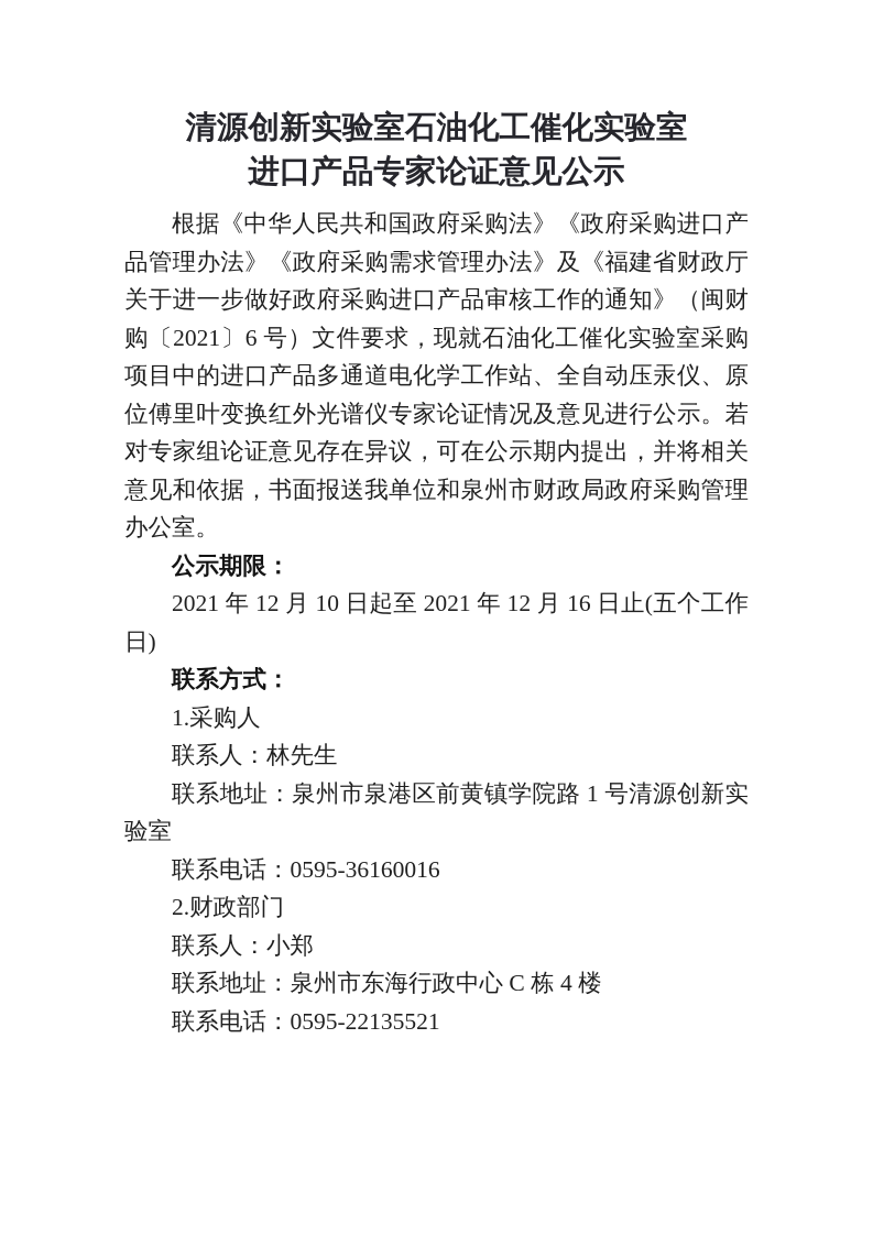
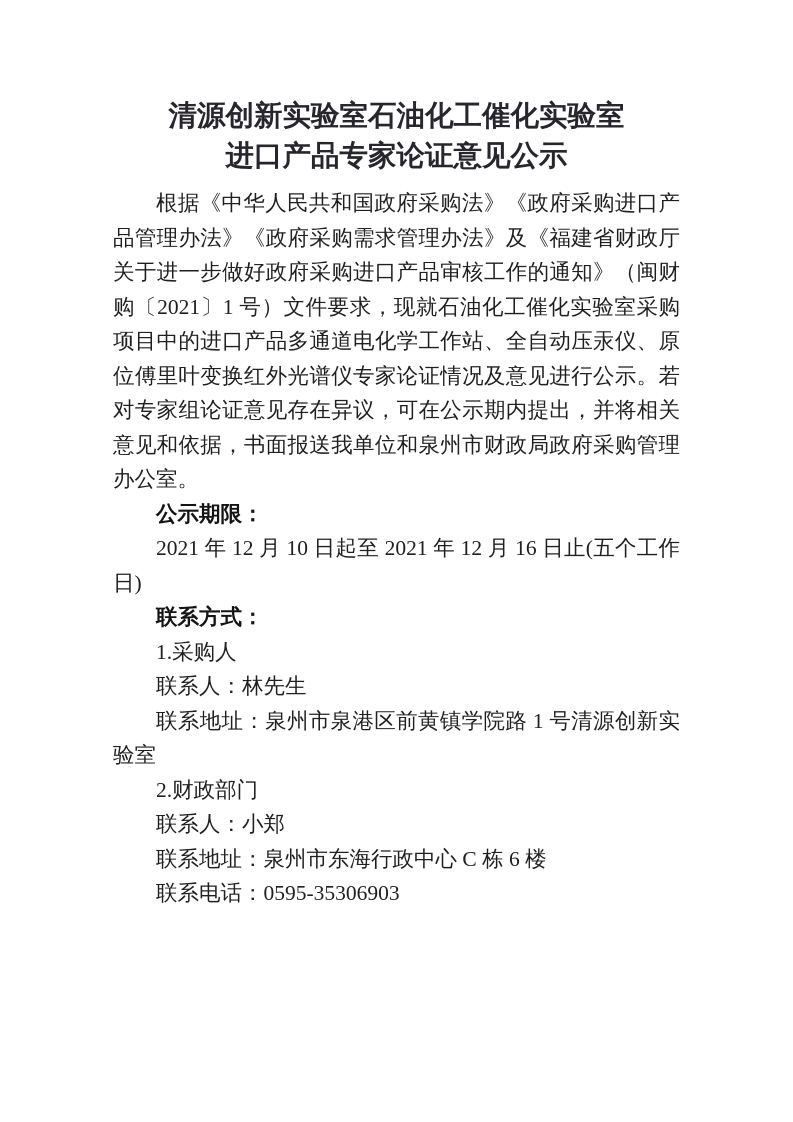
  清源创新实验室石油化工催化实验室
  进口产品专家论证意见公示
- 根据《中华人民共和国政府采购法》《政府采购进口产品管理办法》《政府采购需求管理办法》及《福建省财政厅关于进一步做好政府采购进口产品审核工作的通知》（闽财购〔2021〕6 号）文件要求，现就石油化工催化实验室采购项目中的进口产品多通道电化学工作站、全自动压汞仪、原位傅里叶变换红外光谱仪专家论证情况及意见进行公示。若对专家组论证意见存在异议，可在公示期内提出，并将相关意见和依据，书面报送我单位和泉州市财政局政府采购管理办公室。
+ 根据《中华人民共和国政府采购法》《政府采购进口产品管理办法》《政府采购需求管理办法》及《福建省财政厅关于进一步做好政府采购进口产品审核工作的通知》（闽财购〔2021〕1 号）文件要求，现就石油化工催化实验室采购项目中的进口产品多通道电化学工作站、全自动压汞仪、原位傅里叶变换红外光谱仪专家论证情况及意见进行公示。若对专家组论证意见存在异议，可在公示期内提出，并将相关意见和依据，书面报送我单位和泉州市财政局政府采购管理办公室。
  公示期限：
  2021 年 12 月 10 日起至 2021 年 12 月 16 日止(五个工作日)
  联系方式：
  1.采购人
  联系人：林先生
  联系地址：泉州市泉港区前黄镇学院路 1 号清源创新实验室
- 联系电话：0595-36160016
  2.财政部门
  联系人：小郑
- 联系地址：泉州市东海行政中心 C 栋 4 楼
+ 联系地址：泉州市东海行政中心 C 栋 6 楼
- 联系电话：0595-22135521
+ 联系电话：0595-35306903
